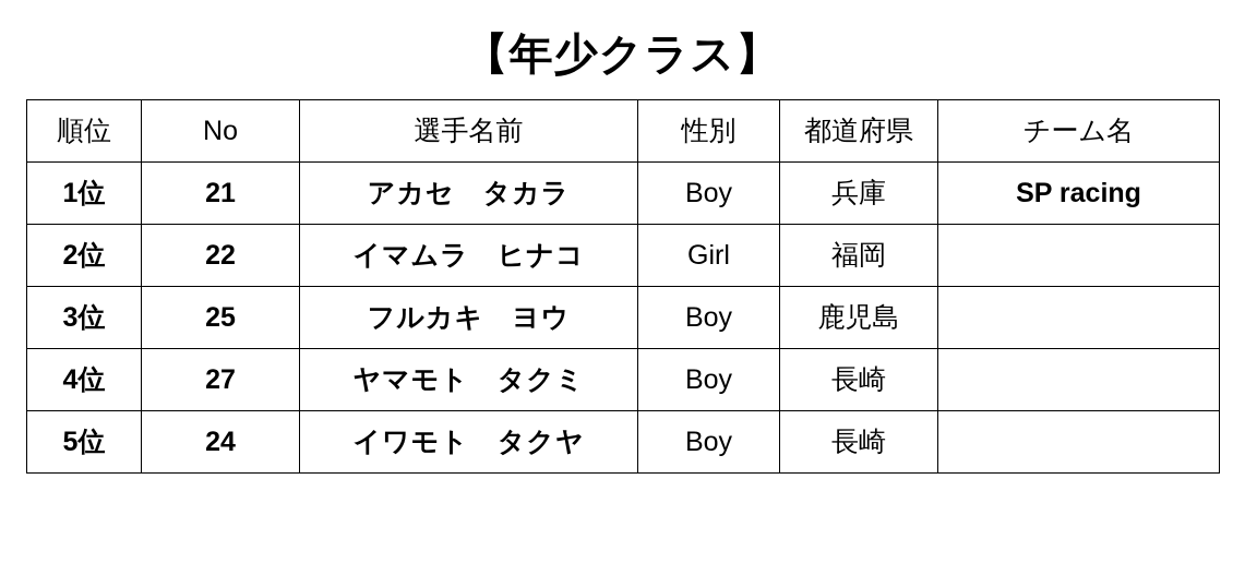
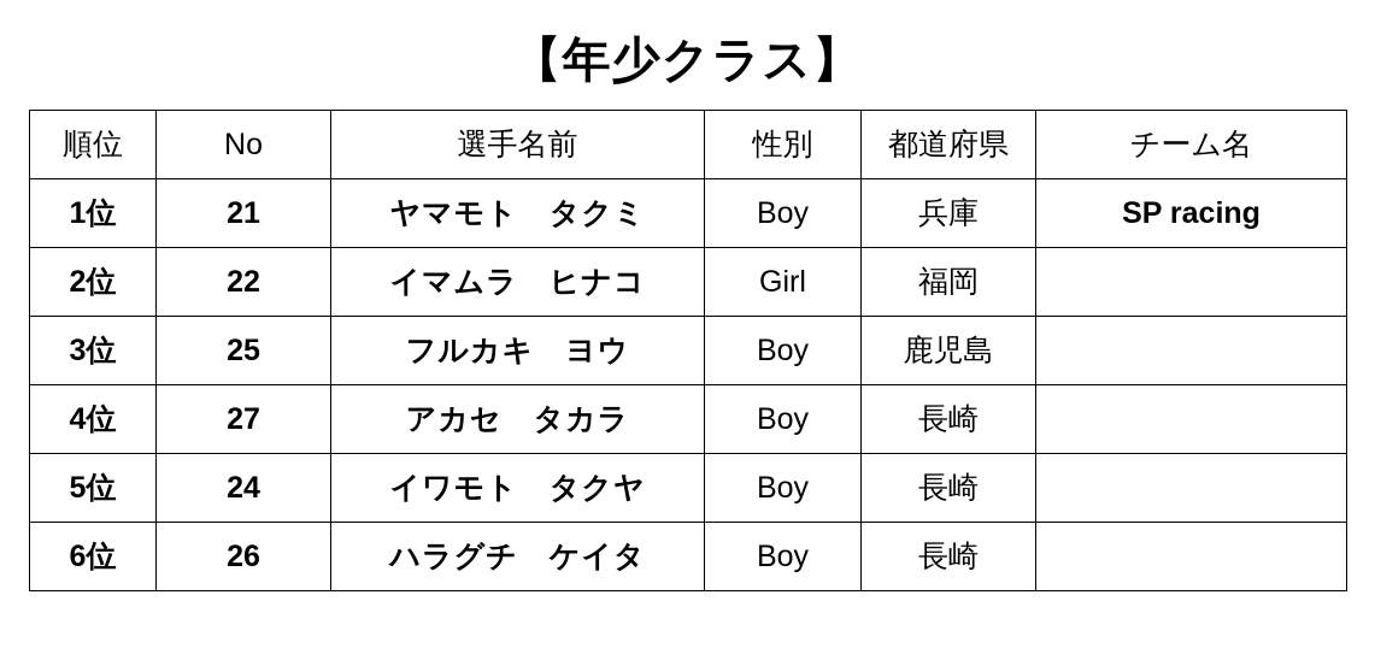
  【年少クラス】
  順位	No	選手名前	性別	都道府県	チーム名
- 1位	21	アカセ タカラ	Boy	兵庫	SP racing
+ 1位	21	ヤマモト タクミ	Boy	兵庫	SP racing
  2位	22	イマムラ ヒナコ	Girl	福岡
  3位	25	フルカキ ヨウ	Boy	鹿児島
- 4位	27	ヤマモト タクミ	Boy	長崎
+ 4位	27	アカセ タカラ	Boy	長崎
  5位	24	イワモト タクヤ	Boy	長崎
+ 6位	26	ハラグチ ケイタ	Boy	長崎
